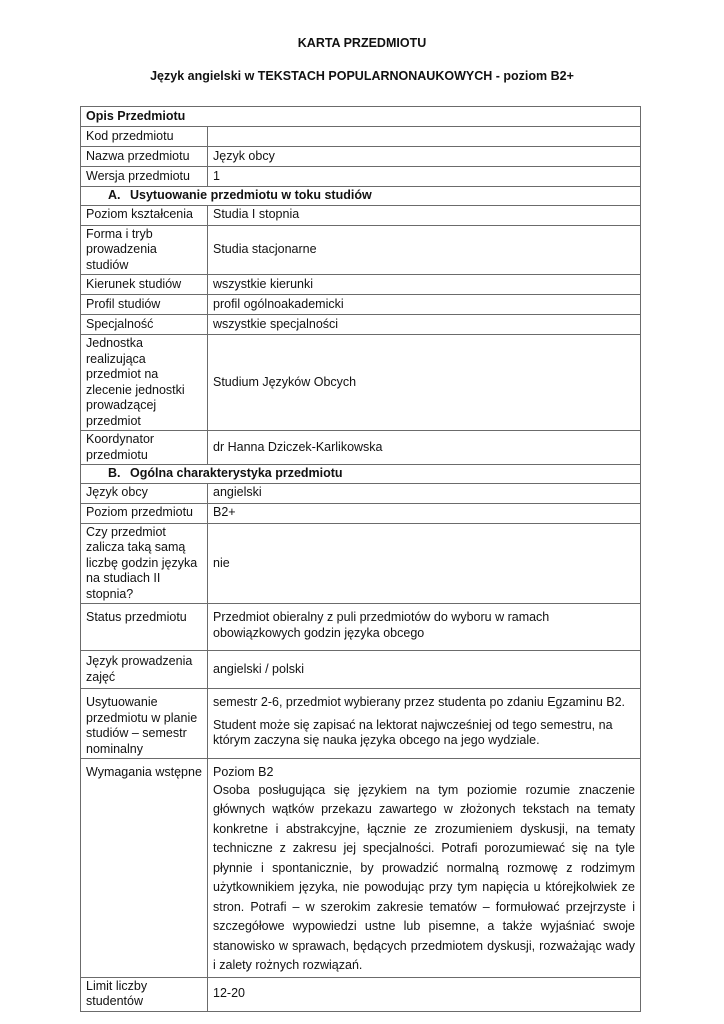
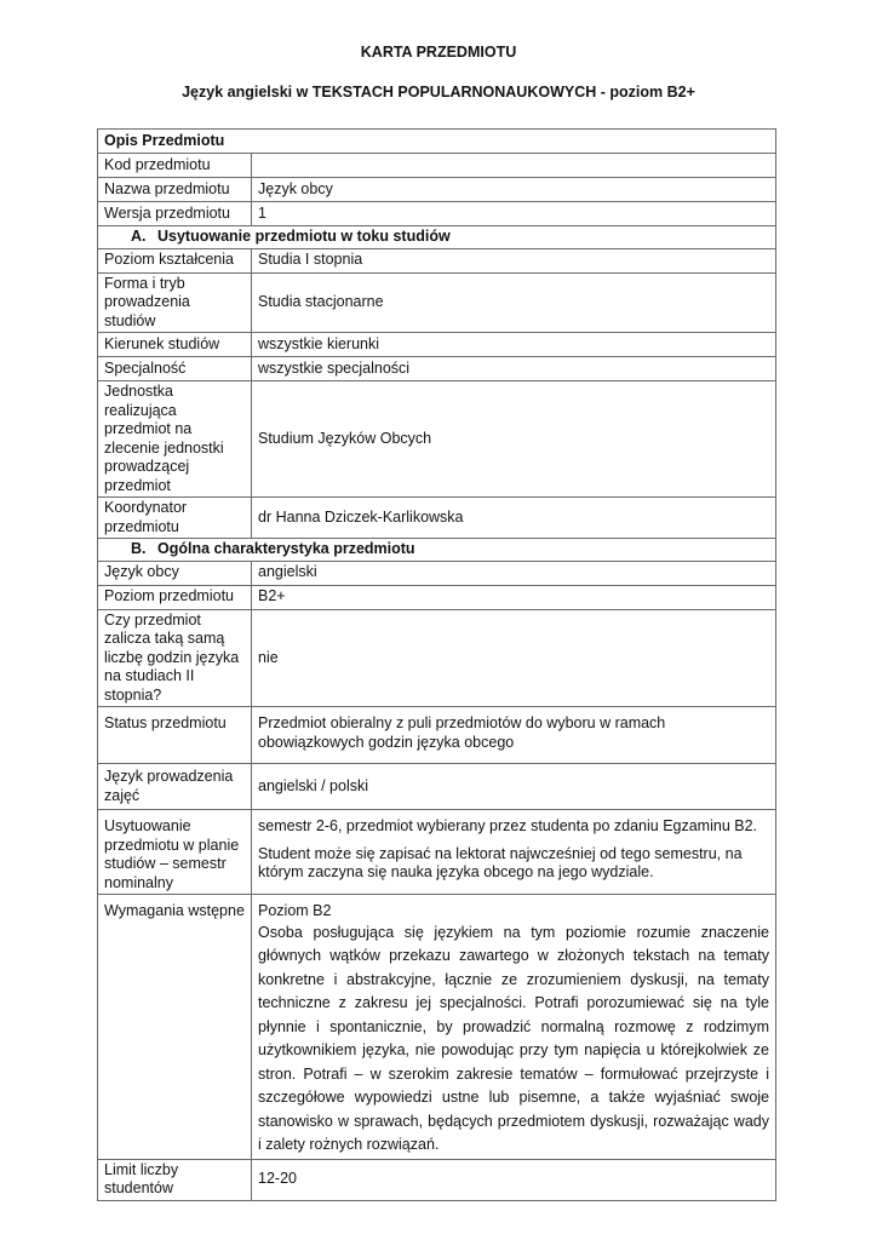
  KARTA PRZEDMIOTU
  Język angielski w TEKSTACH POPULARNONAUKOWYCH - poziom B2+
  Opis Przedmiotu
  Kod przedmiotu
  Nazwa przedmiotu	Język obcy
  Wersja przedmiotu	1
  A. Usytuowanie przedmiotu w toku studiów
  Poziom kształcenia	Studia I stopnia
  Forma i tryb prowadzenia studiów	Studia stacjonarne
  Kierunek studiów	wszystkie kierunki
- Profil studiów	profil ogólnoakademicki
  Specjalność	wszystkie specjalności
  Jednostka realizująca przedmiot na zlecenie jednostki prowadzącej przedmiot	Studium Języków Obcych
  Koordynator przedmiotu	dr Hanna Dziczek-Karlikowska
  B. Ogólna charakterystyka przedmiotu
  Język obcy	angielski
  Poziom przedmiotu	B2+
  Czy przedmiot zalicza taką samą liczbę godzin języka na studiach II stopnia?	nie
  Status przedmiotu	Przedmiot obieralny z puli przedmiotów do wyboru w ramach obowiązkowych godzin języka obcego
  Język prowadzenia zajęć	angielski / polski
  Usytuowanie przedmiotu w planie studiów – semestr nominalny	semestr 2-6, przedmiot wybierany przez studenta po zdaniu Egzaminu B2. Student może się zapisać na lektorat najwcześniej od tego semestru, na którym zaczyna się nauka języka obcego na jego wydziale.
  Wymagania wstępne	Poziom B2 Osoba posługująca się językiem na tym poziomie rozumie znaczenie głównych wątków przekazu zawartego w złożonych tekstach na tematy konkretne i abstrakcyjne, łącznie ze zrozumieniem dyskusji, na tematy techniczne z zakresu jej specjalności. Potrafi porozumiewać się na tyle płynnie i spontanicznie, by prowadzić normalną rozmowę z rodzimym użytkownikiem języka, nie powodując przy tym napięcia u którejkolwiek ze stron. Potrafi – w szerokim zakresie tematów – formułować przejrzyste i szczegółowe wypowiedzi ustne lub pisemne, a także wyjaśniać swoje stanowisko w sprawach, będących przedmiotem dyskusji, rozważając wady i zalety rożnych rozwiązań.
  Limit liczby studentów	12-20
